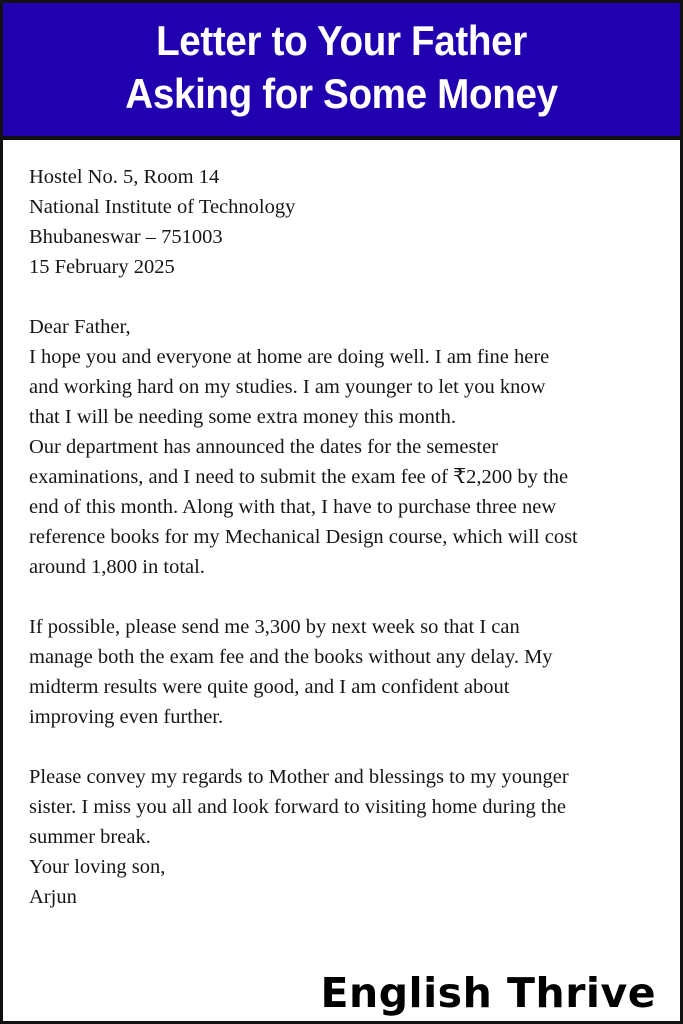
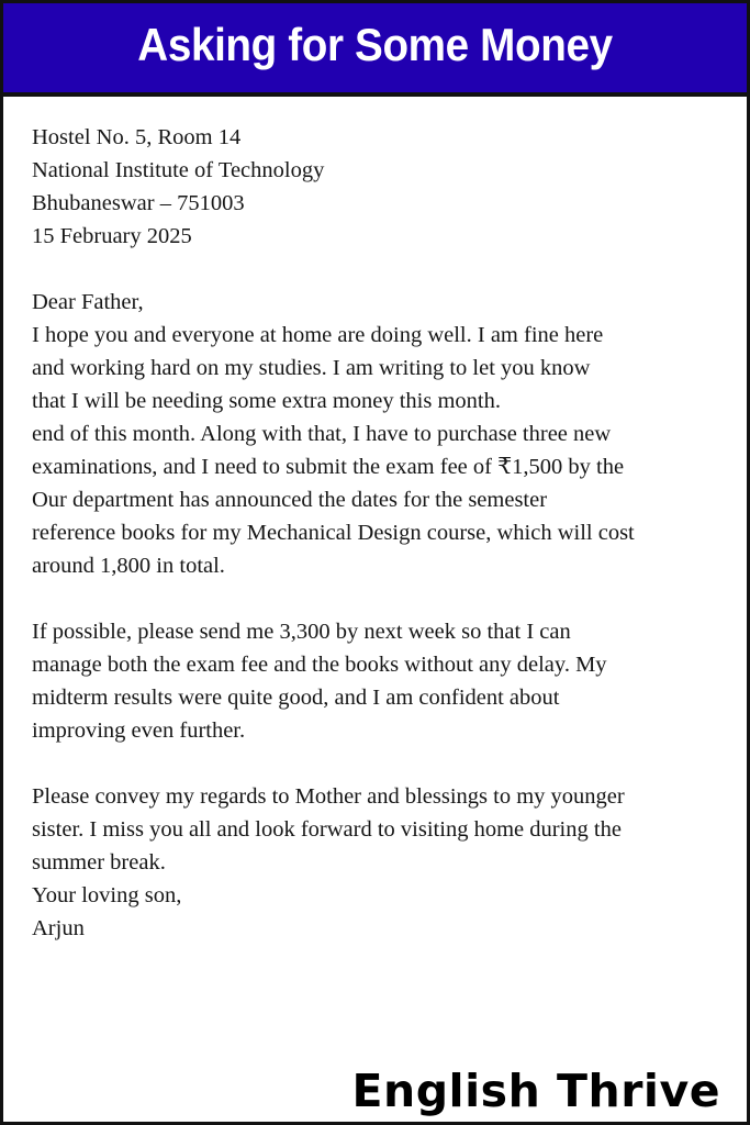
- Letter to Your Father
  Asking for Some Money
  Hostel No. 5, Room 14
  National Institute of Technology
  Bhubaneswar – 751003
  15 February 2025
  Dear Father,
  I hope you and everyone at home are doing well. I am fine here
- and working hard on my studies. I am younger to let you know
+ and working hard on my studies. I am writing to let you know
  that I will be needing some extra money this month.
- Our department has announced the dates for the semester
+ end of this month. Along with that, I have to purchase three new
- examinations, and I need to submit the exam fee of ₹2,200 by the
+ examinations, and I need to submit the exam fee of ₹1,500 by the
- end of this month. Along with that, I have to purchase three new
+ Our department has announced the dates for the semester
  reference books for my Mechanical Design course, which will cost
  around 1,800 in total.
  If possible, please send me 3,300 by next week so that I can
  manage both the exam fee and the books without any delay. My
  midterm results were quite good, and I am confident about
  improving even further.
  Please convey my regards to Mother and blessings to my younger
  sister. I miss you all and look forward to visiting home during the
  summer break.
  Your loving son,
  Arjun
  English Thrive
